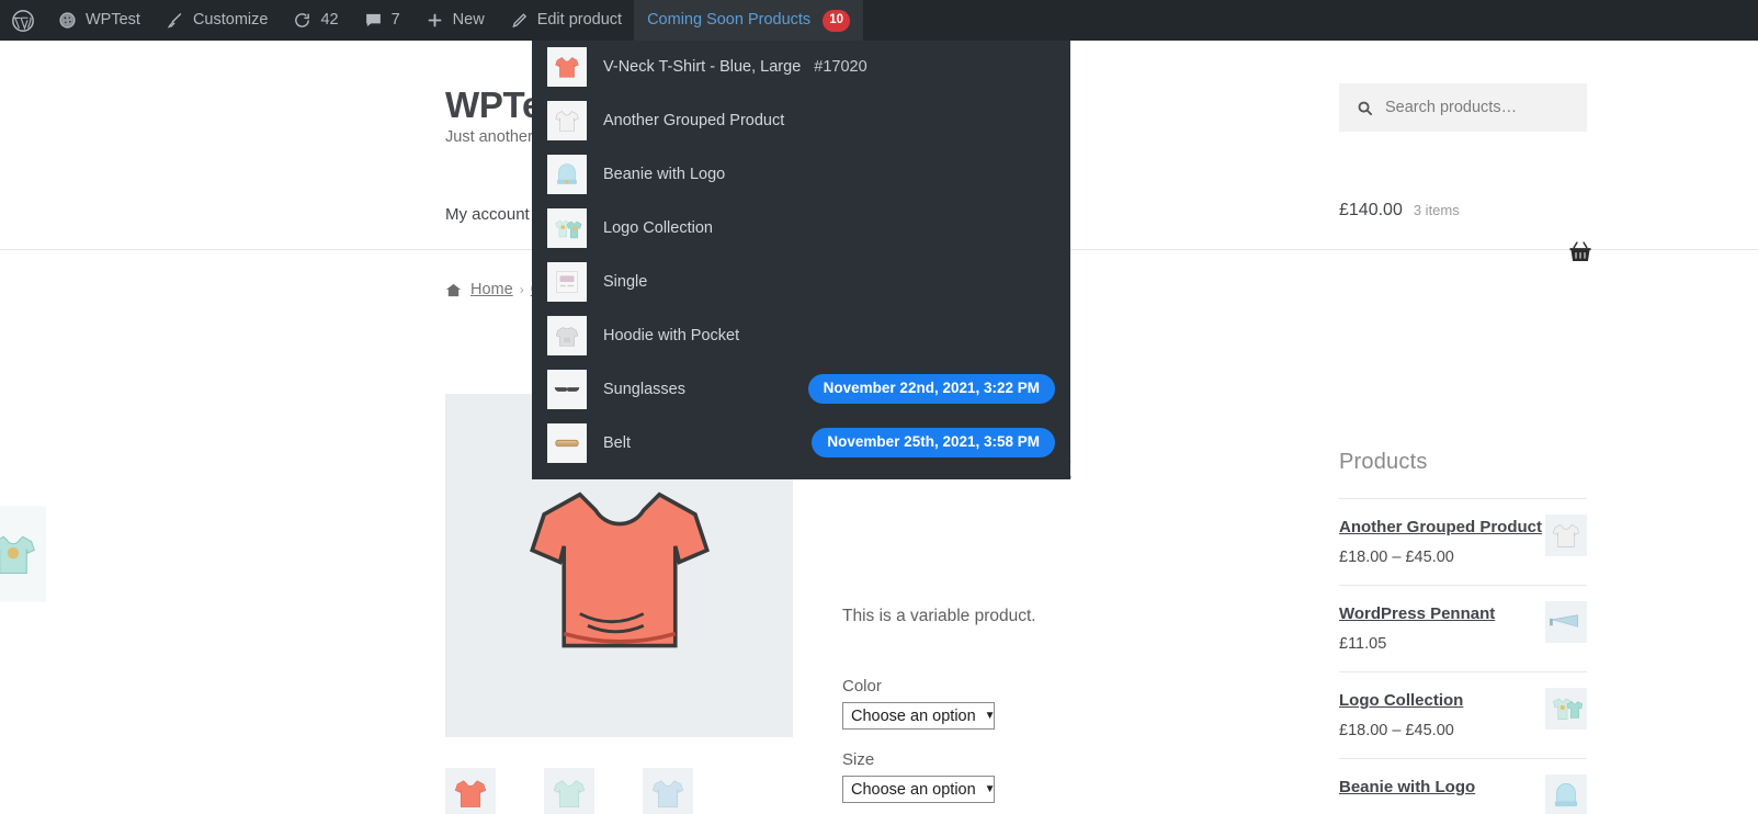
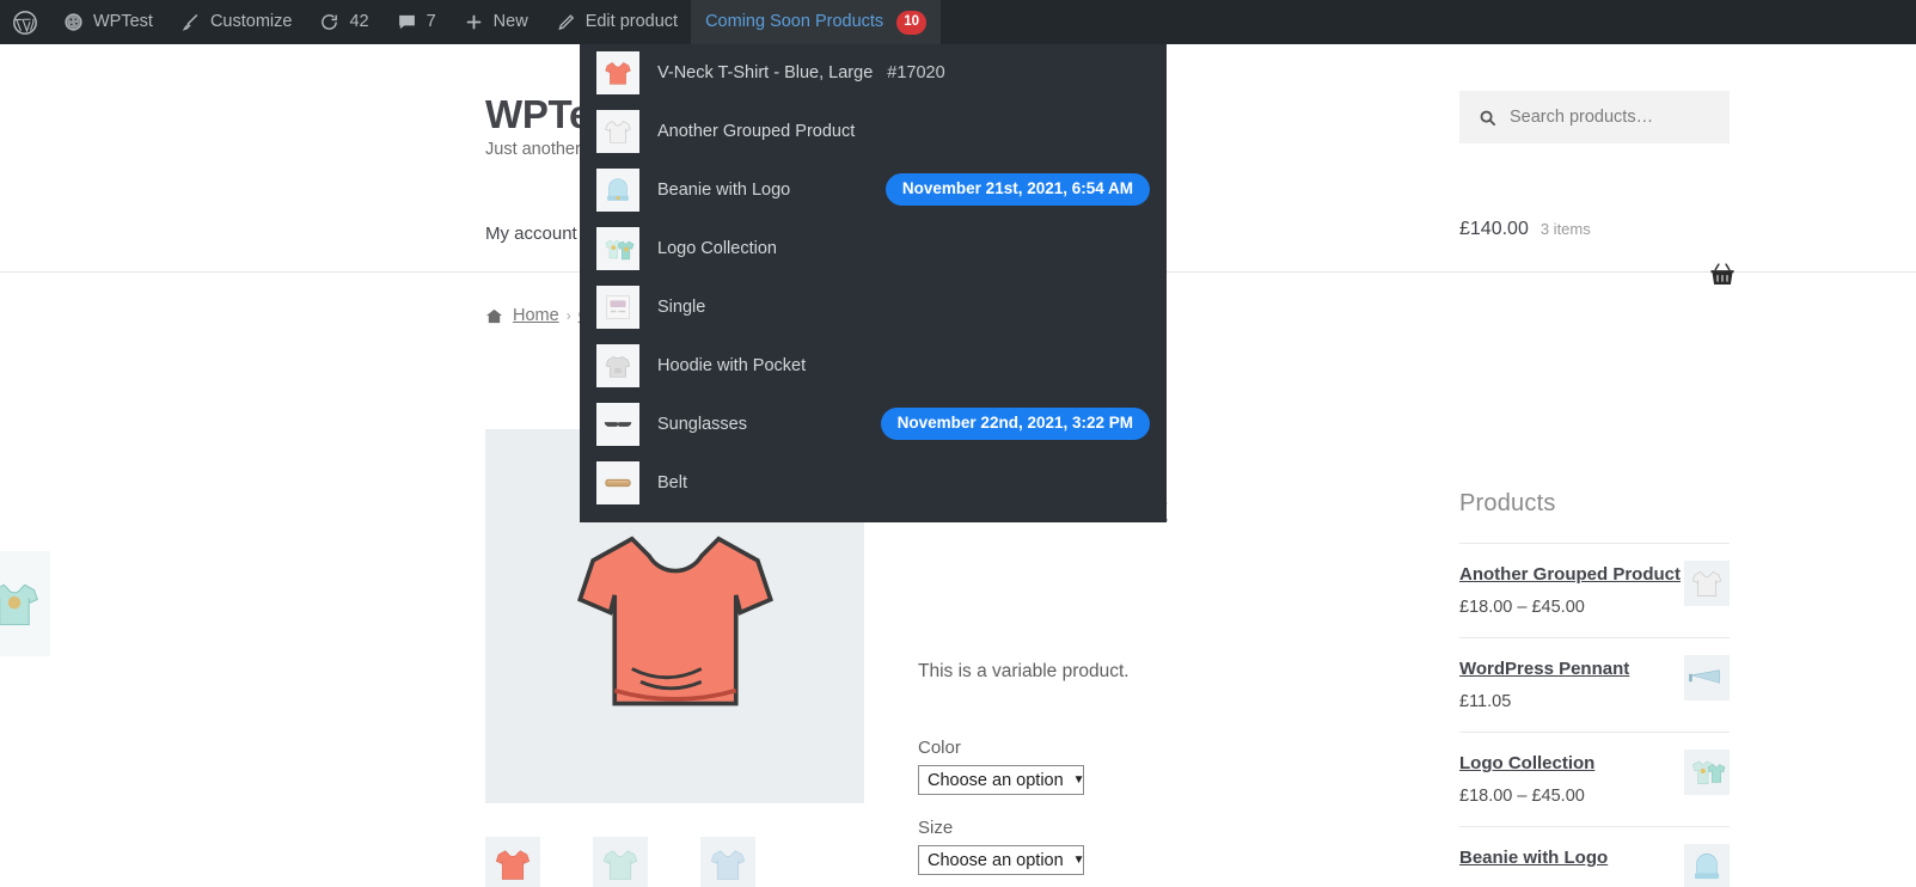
  WPTest
  Customize
  42
  7
  New
  Edit product
  Coming Soon Products
  10
  My account
  Search products…
  £140.00
  3 items
  Home
  ›
  This is a variable product.
  Color
  Choose an option
  ▼
  Size
  Choose an option
  ▼
  Products
  Another Grouped Product
  £18.00 – £45.00
  WordPress Pennant
  £11.05
  Logo Collection
  £18.00 – £45.00
  Beanie with Logo
  V-Neck T-Shirt - Blue, Large
  #17020
  Another Grouped Product
  Beanie with Logo
+ November 21st, 2021, 6:54 AM
  Logo Collection
  Single
  Hoodie with Pocket
  Sunglasses
  November 22nd, 2021, 3:22 PM
  Belt
- November 25th, 2021, 3:58 PM
